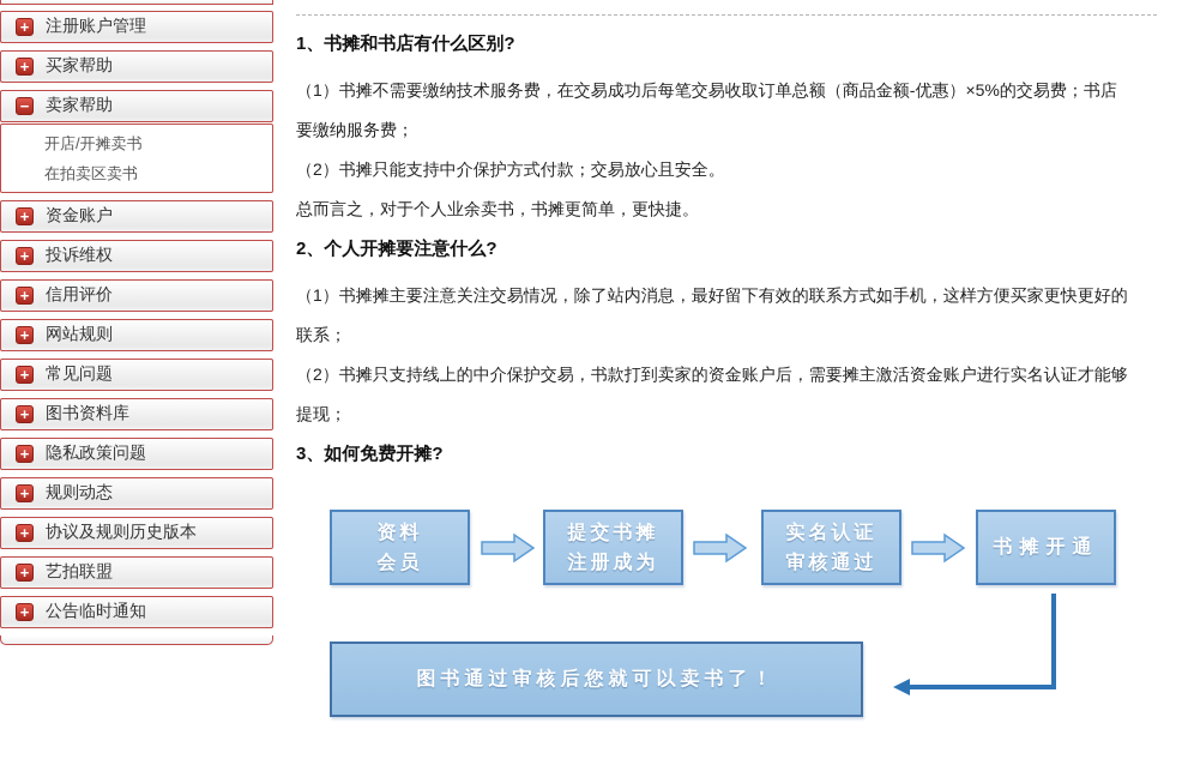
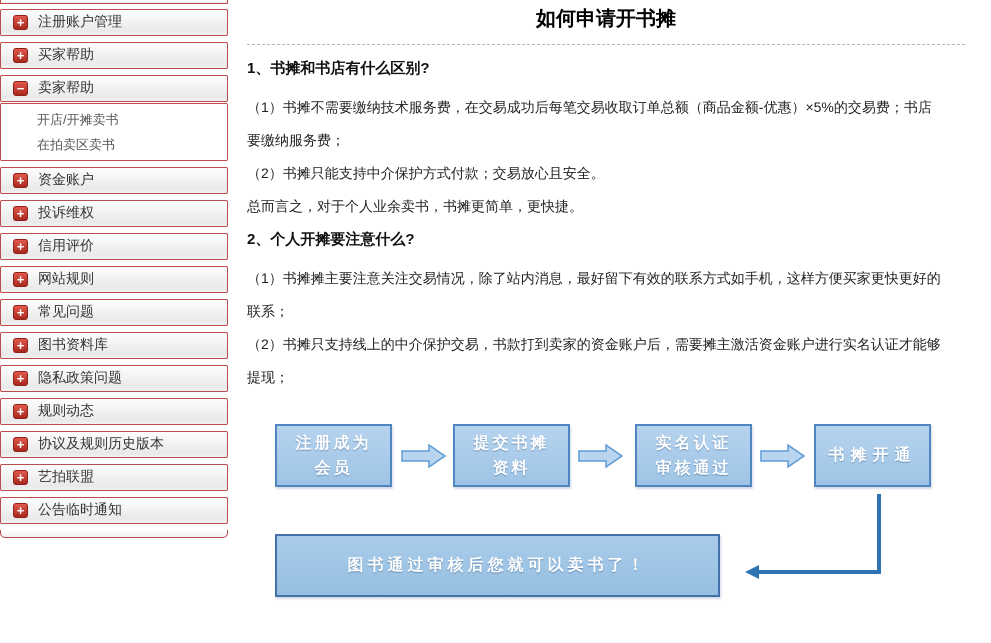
  +
  注册账户管理
  +
  买家帮助
  −
  卖家帮助
  开店/开摊卖书
  在拍卖区卖书
  +
  资金账户
  +
  投诉维权
  +
  信用评价
  +
  网站规则
  +
  常见问题
  +
  图书资料库
  +
  隐私政策问题
  +
  规则动态
  +
  协议及规则历史版本
  +
  艺拍联盟
  +
  公告临时通知
+ 如何申请开书摊
  1、书摊和书店有什么区别?
  （1）书摊不需要缴纳技术服务费，在交易成功后每笔交易收取订单总额（商品金额-优惠）×5%的交易费；书店
  要缴纳服务费；
  （2）书摊只能支持中介保护方式付款；交易放心且安全。
  总而言之，对于个人业余卖书，书摊更简单，更快捷。
  2、个人开摊要注意什么?
  （1）书摊摊主要注意关注交易情况，除了站内消息，最好留下有效的联系方式如手机，这样方便买家更快更好的
  联系；
  （2）书摊只支持线上的中介保护交易，书款打到卖家的资金账户后，需要摊主激活资金账户进行实名认证才能够
  提现；
- 3、如何免费开摊?
- 资料
+ 注册成为
  会员
  提交书摊
- 注册成为
+ 资料
  实名认证
  审核通过
  书摊开通
  图书通过审核后您就可以卖书了！
